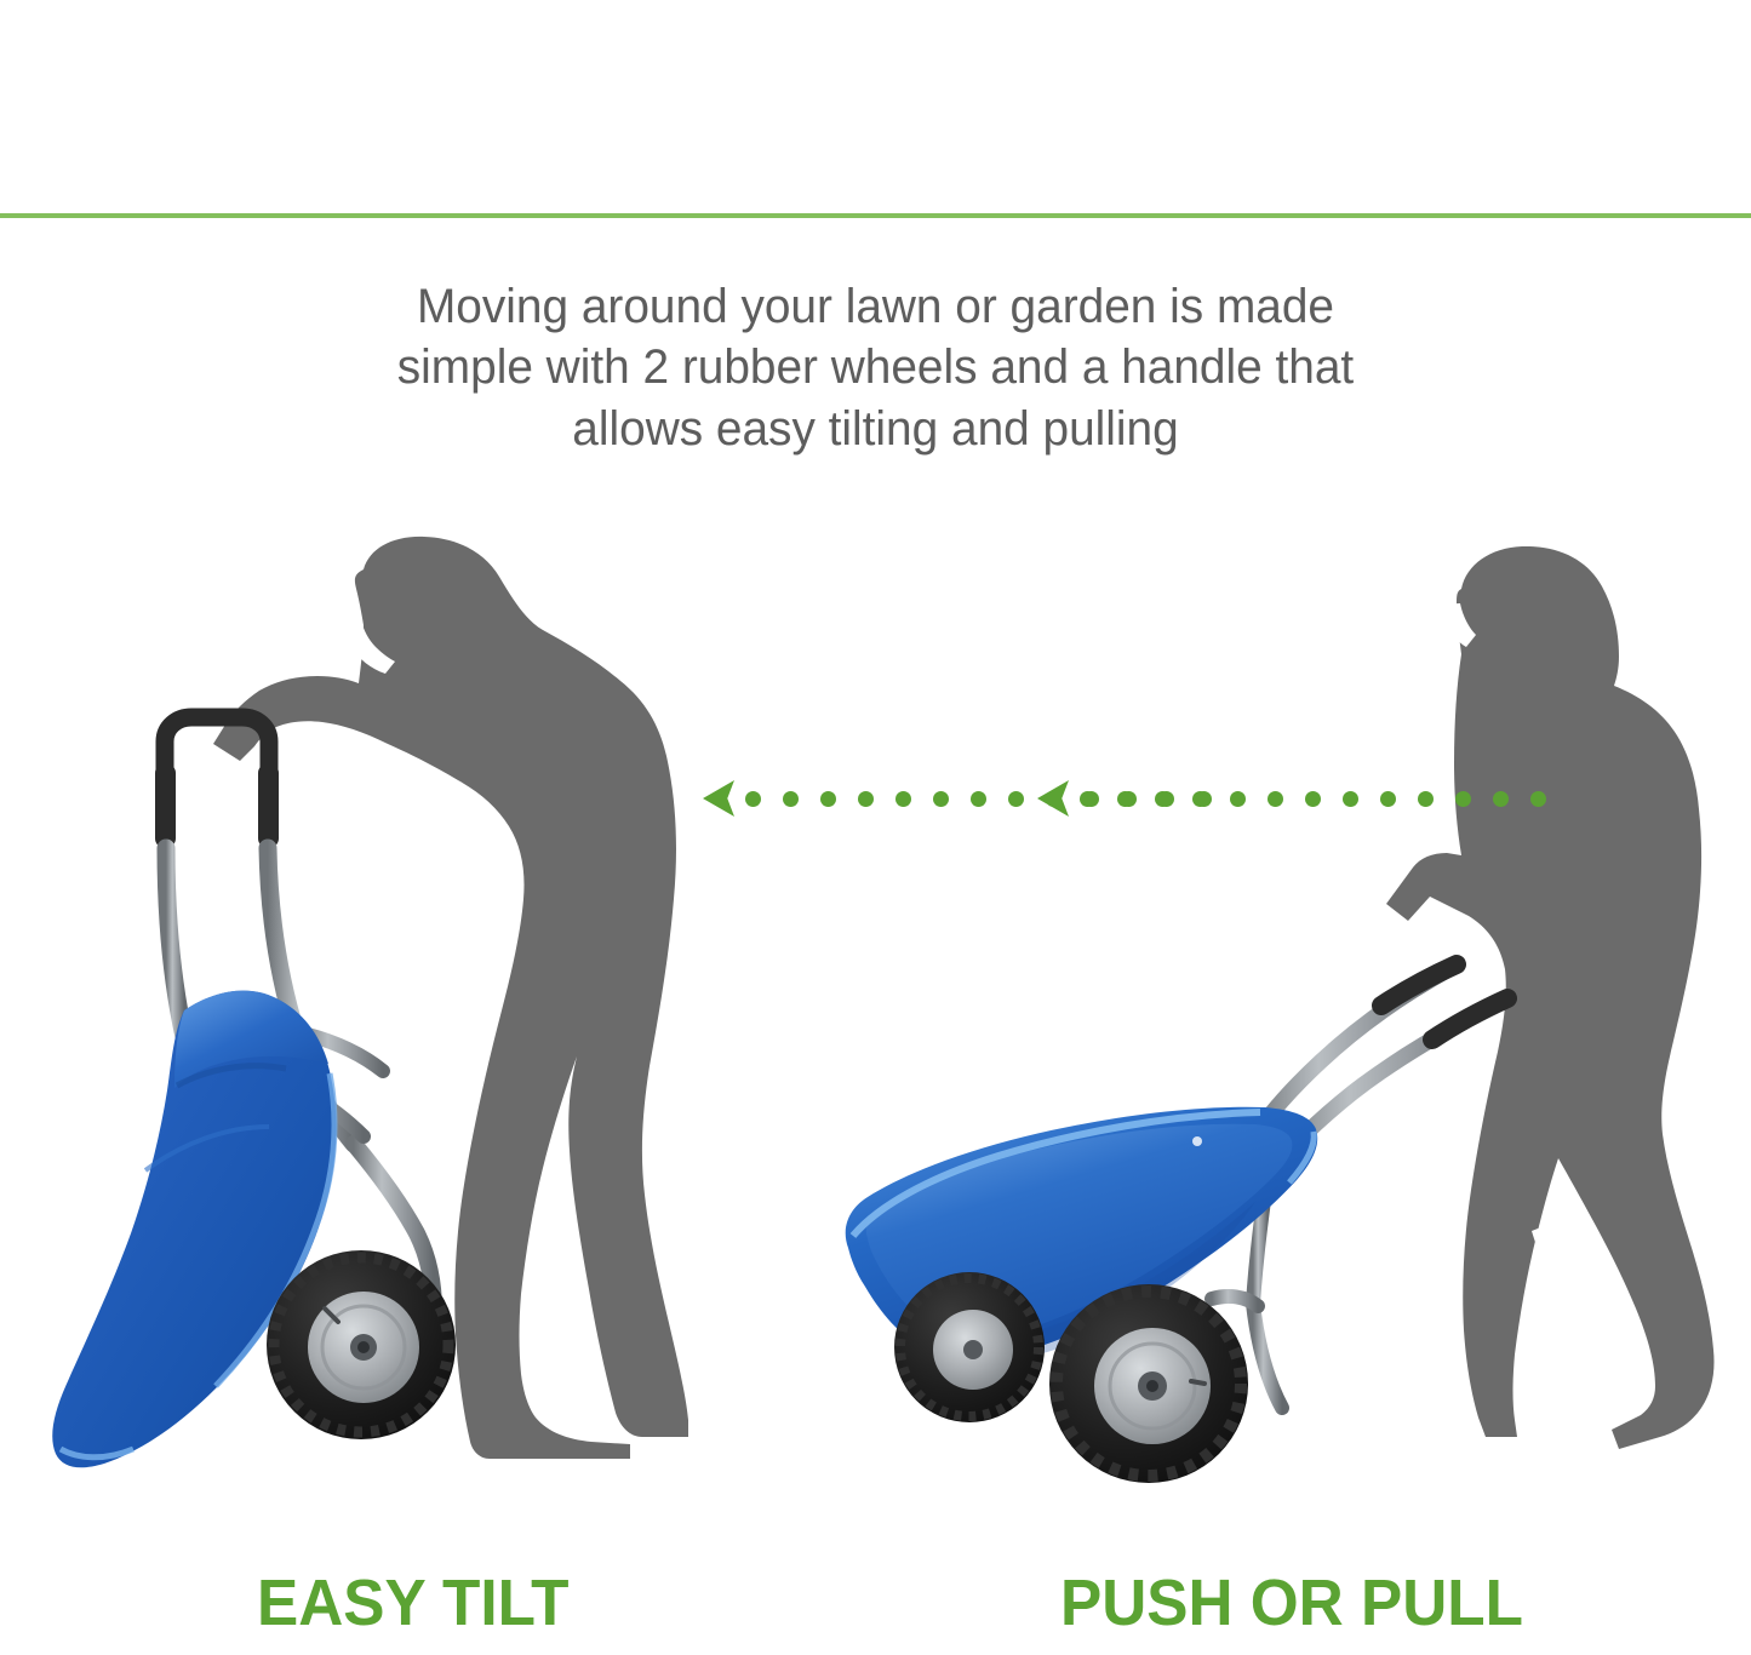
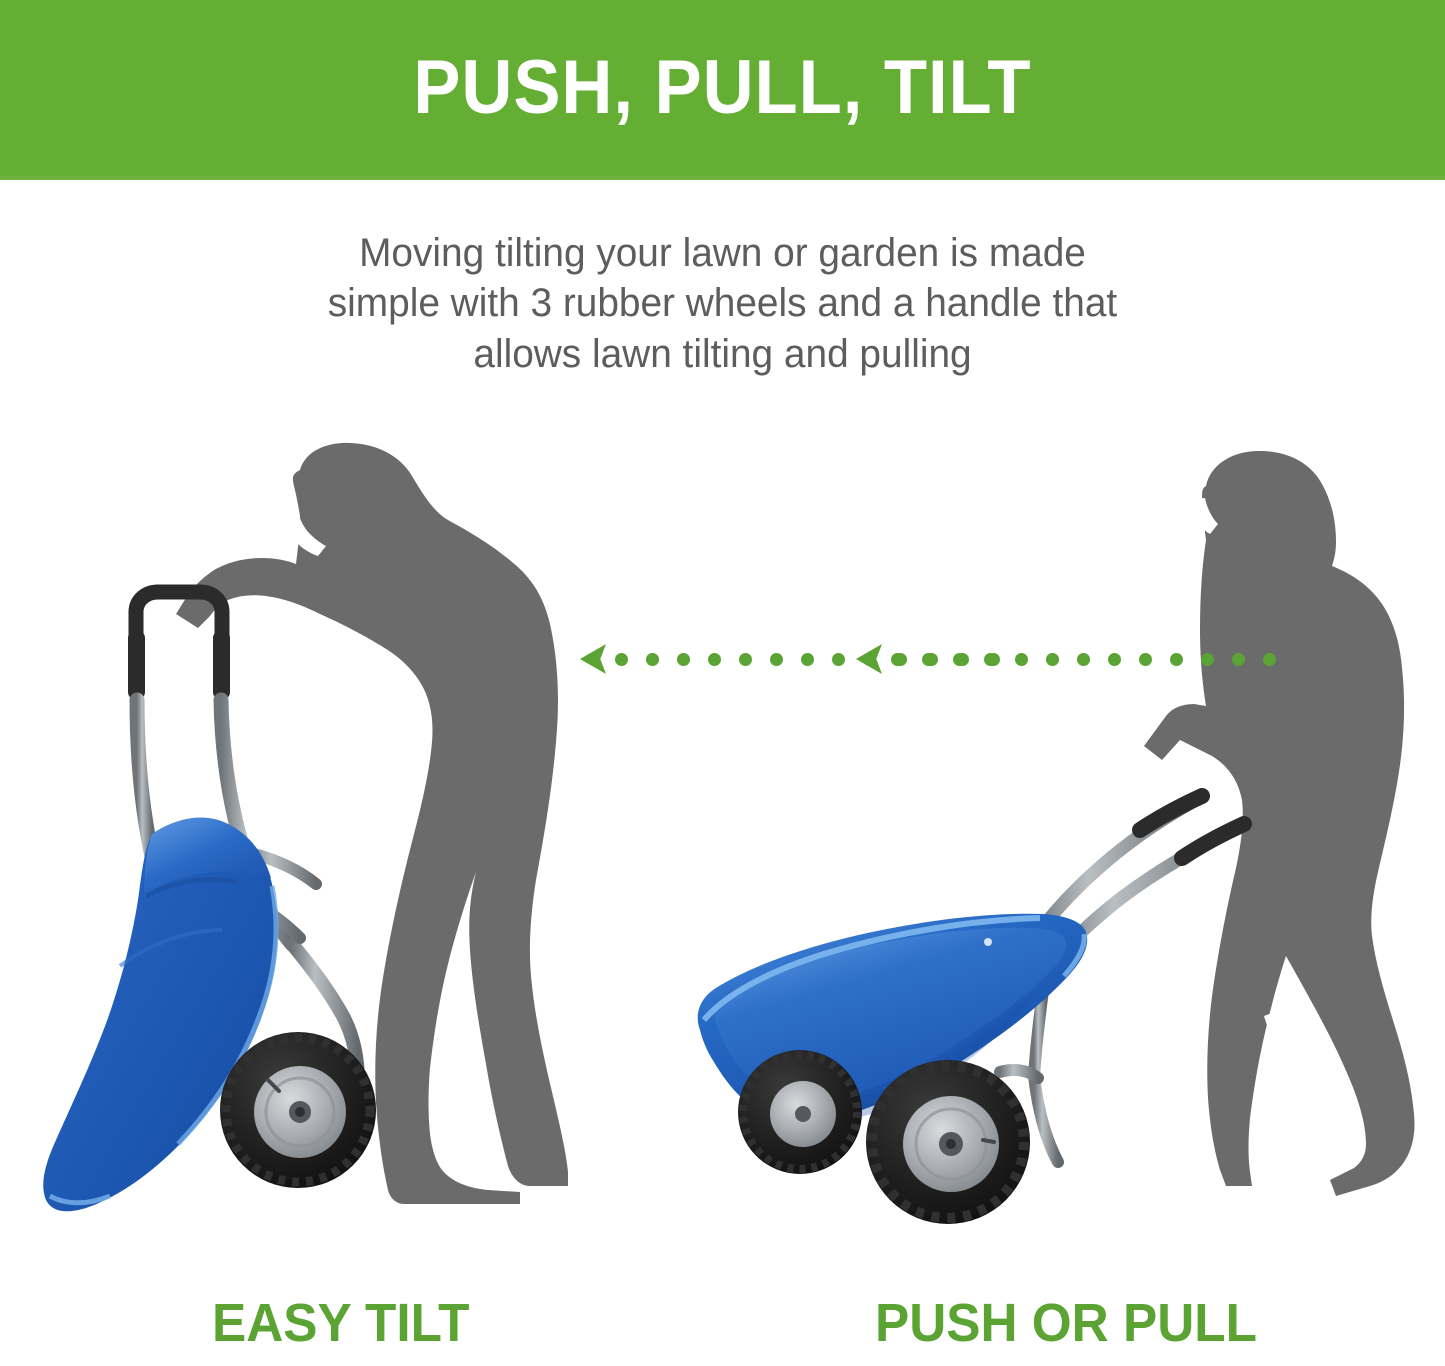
+ PUSH, PULL, TILT
- Moving around your lawn or garden is made
+ Moving tilting your lawn or garden is made
- simple with 2 rubber wheels and a handle that
+ simple with 3 rubber wheels and a handle that
- allows easy tilting and pulling
+ allows lawn tilting and pulling
  EASY TILT
  PUSH OR PULL
